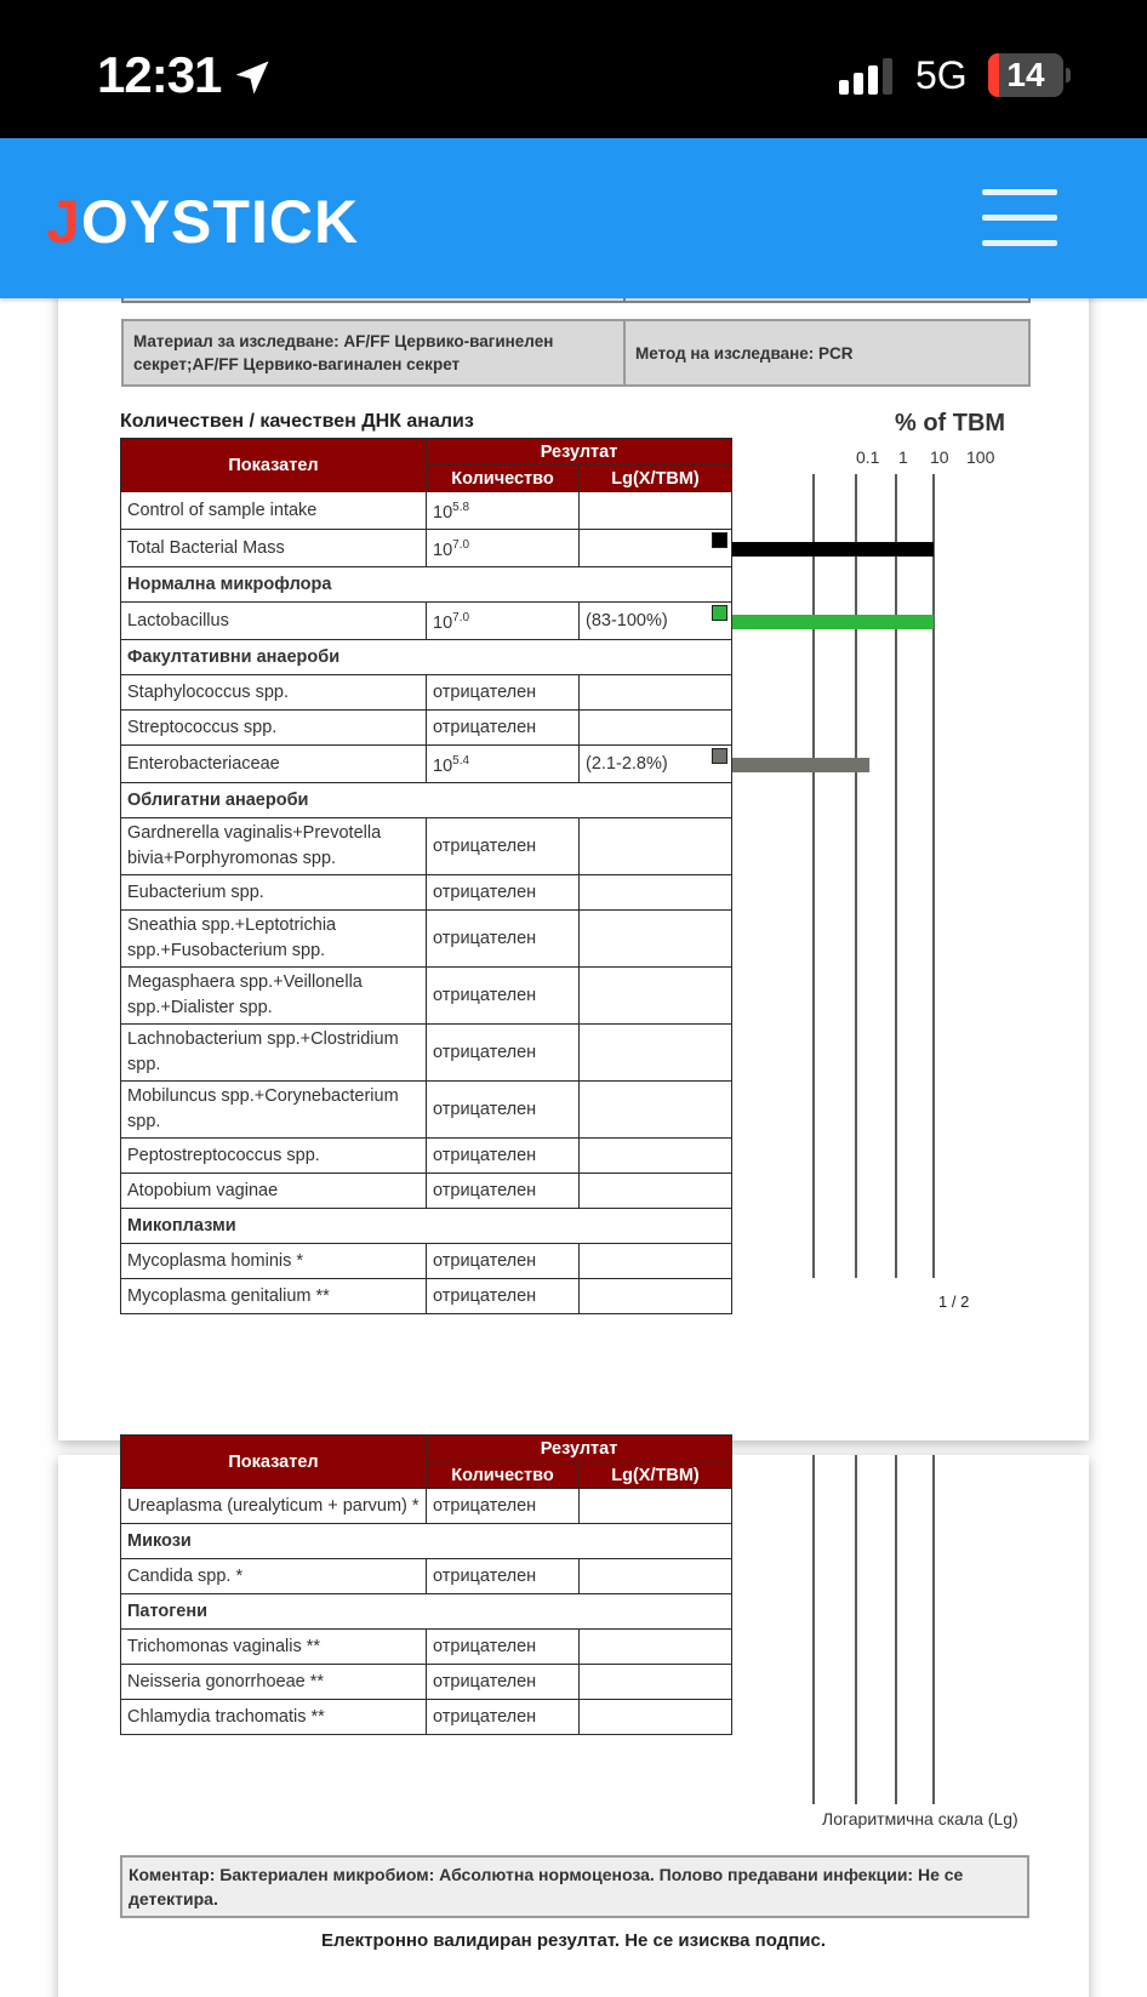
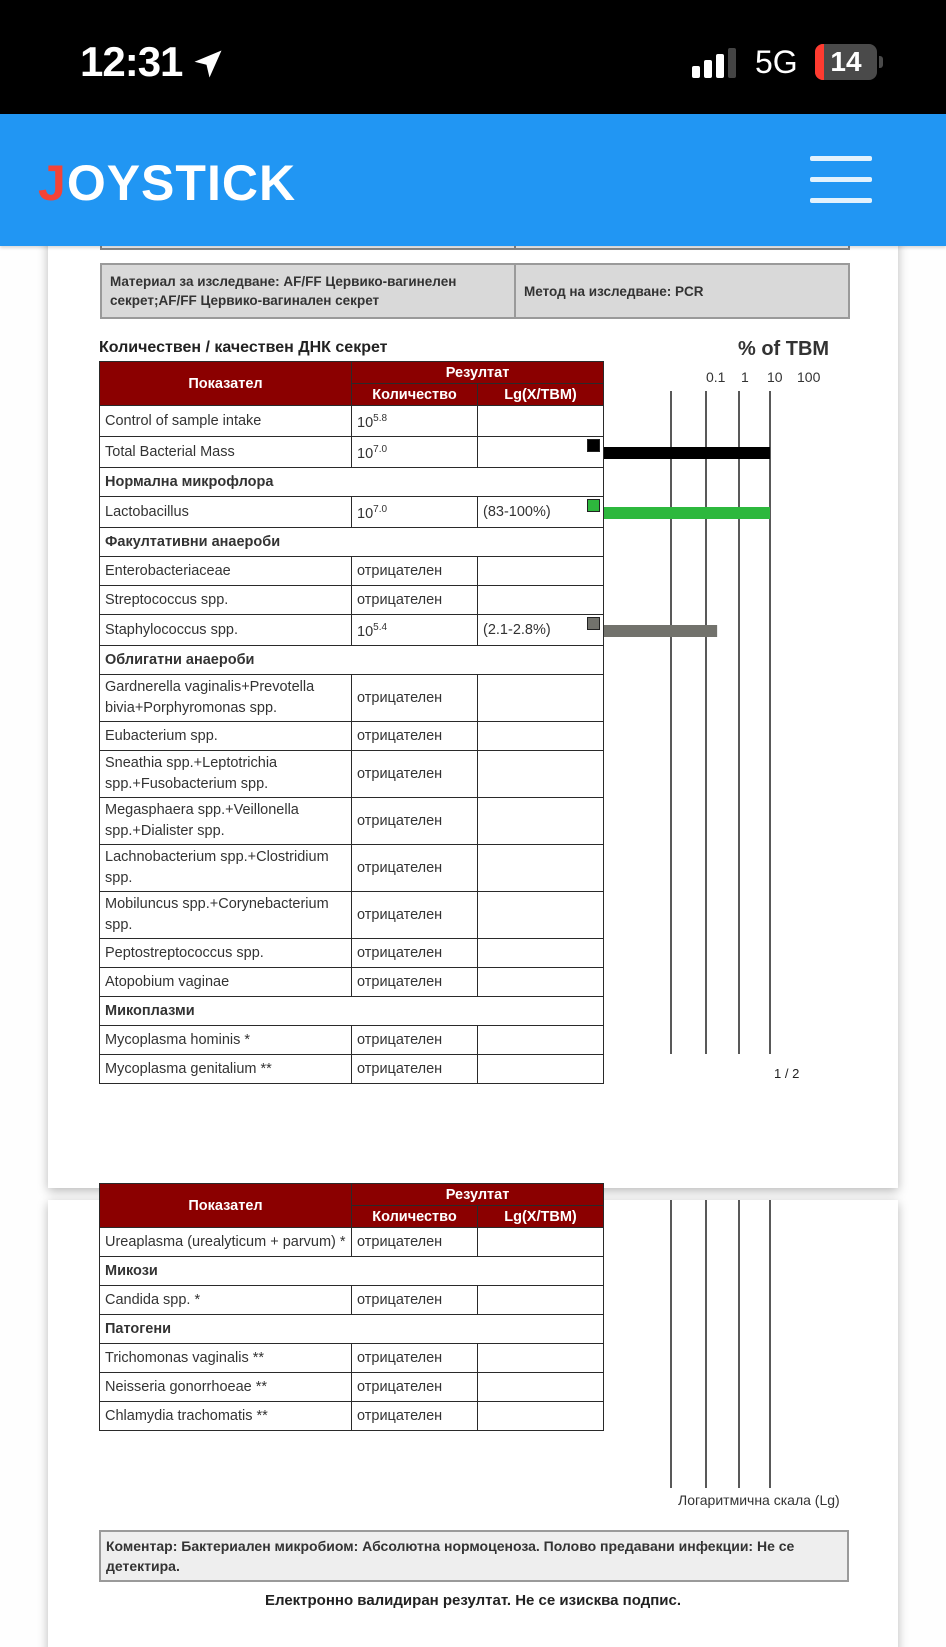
  12:31
  5G
  14
  JOYSTICK
  Материал за изследване: AF/FF Цервико-вагинелен секрет;AF/FF Цервико-вагинален секрет
  Метод на изследване: PCR
- Количествен / качествен ДНК анализ
+ Количествен / качествен ДНК секрет
  % of TBM
  0.1
  1
  10
  100
  Показател	Резултат
  Количество	Lg(X/TBM)
  Control of sample intake	105.8
  Total Bacterial Mass	107.0
  Нормална микрофлора
  Lactobacillus	107.0	(83-100%)
  Факултативни анаероби
- Staphylococcus spp.	отрицателен
+ Enterobacteriaceae	отрицателен
  Streptococcus spp.	отрицателен
- Enterobacteriaceae	105.4	(2.1-2.8%)
+ Staphylococcus spp.	105.4	(2.1-2.8%)
  Облигатни анаероби
  Gardnerella vaginalis+Prevotella bivia+Porphyromonas spp.	отрицателен
  Eubacterium spp.	отрицателен
  Sneathia spp.+Leptotrichia spp.+Fusobacterium spp.	отрицателен
  Megasphaera spp.+Veillonella spp.+Dialister spp.	отрицателен
  Lachnobacterium spp.+Clostridium spp.	отрицателен
  Mobiluncus spp.+Corynebacterium spp.	отрицателен
  Peptostreptococcus spp.	отрицателен
  Atopobium vaginae	отрицателен
  Микоплазми
  Mycoplasma hominis *	отрицателен
  Mycoplasma genitalium **	отрицателен
  1 / 2
  Показател	Резултат
  Количество	Lg(X/TBM)
  Ureaplasma (urealyticum + parvum) *	отрицателен
  Микози
  Candida spp. *	отрицателен
  Патогени
  Trichomonas vaginalis **	отрицателен
  Neisseria gonorrhoeae **	отрицателен
  Chlamydia trachomatis **	отрицателен
  Логаритмична скала (Lg)
  Коментар: Бактериален микробиом: Абсолютна нормоценоза. Полово предавани инфекции: Не се детектира.
  Електронно валидиран резултат. Не се изисква подпис.
